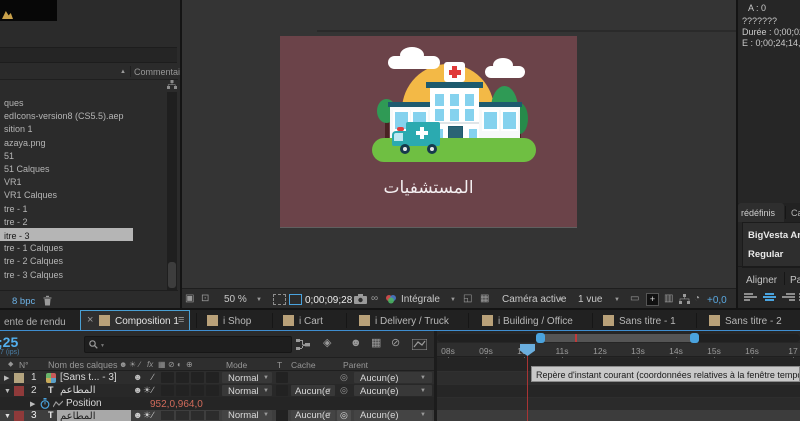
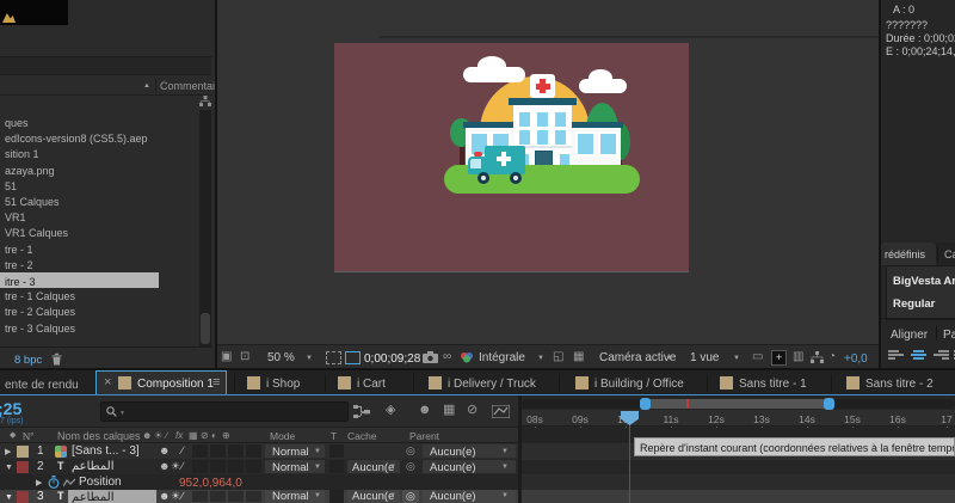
  Commenta
  ques
  edIcons-version8 (CS5.5).aep
  sition 1
  azaya.png
  51
  51 Calques
  VR1
  VR1 Calques
  tre - 1
  tre - 2
  itre - 3
  tre - 1 Calques
  tre - 2 Calques
  tre - 3 Calques
  8 bpc
- المستشفيات
  ▣
  ⊡
  50 %
  0;00;09;28
  ∞
  Intégrale
  ◱
  ▦
  Caméra active
  1 vue
  ▭
  +
  ▥
  ◔
  +0,0
  A : 0
  ???????
  Durée : 0;00;0
  E : 0;00;24;14,
  rédéfinis
  BigVesta Ar
  Regular
  Aligner
  Pa
  ente de rendu
  ×
  Composition 1
  ≡
  i Shop
  i Cart
  i Delivery / Truck
  i Building / Office
  Sans titre - 1
  Sans titre - 2
  ;25
  ◈
  ☻
  ▦
  ⊘
  N°
  Nom des calques
  ☻
  ☀
  ∕
  fx
  ▦
  ⊘
  ◐
  ⊕
  Mode
  T
  Cache
  Parent
  1
  [Sans t... - 3]
  ☻
  ∕
  Normal
  ◎
  Aucun(e)
  2
  T
  المطاعم
  ☻
  ☀
  ∕
  Normal
  Aucun(e
  ◎
  Aucun(e)
  Position
  952,0,964,0
  3
  T
  المطاعم
  ☻
  ☀
  ∕
  Normal
  Aucun(e
  ◎
  Aucun(e)
  08s
  09s
  11s
  12s
  13s
  14s
  15s
  16s
  17
  Repère d'instant courant (coordonnées relatives à la fenêtre temp
